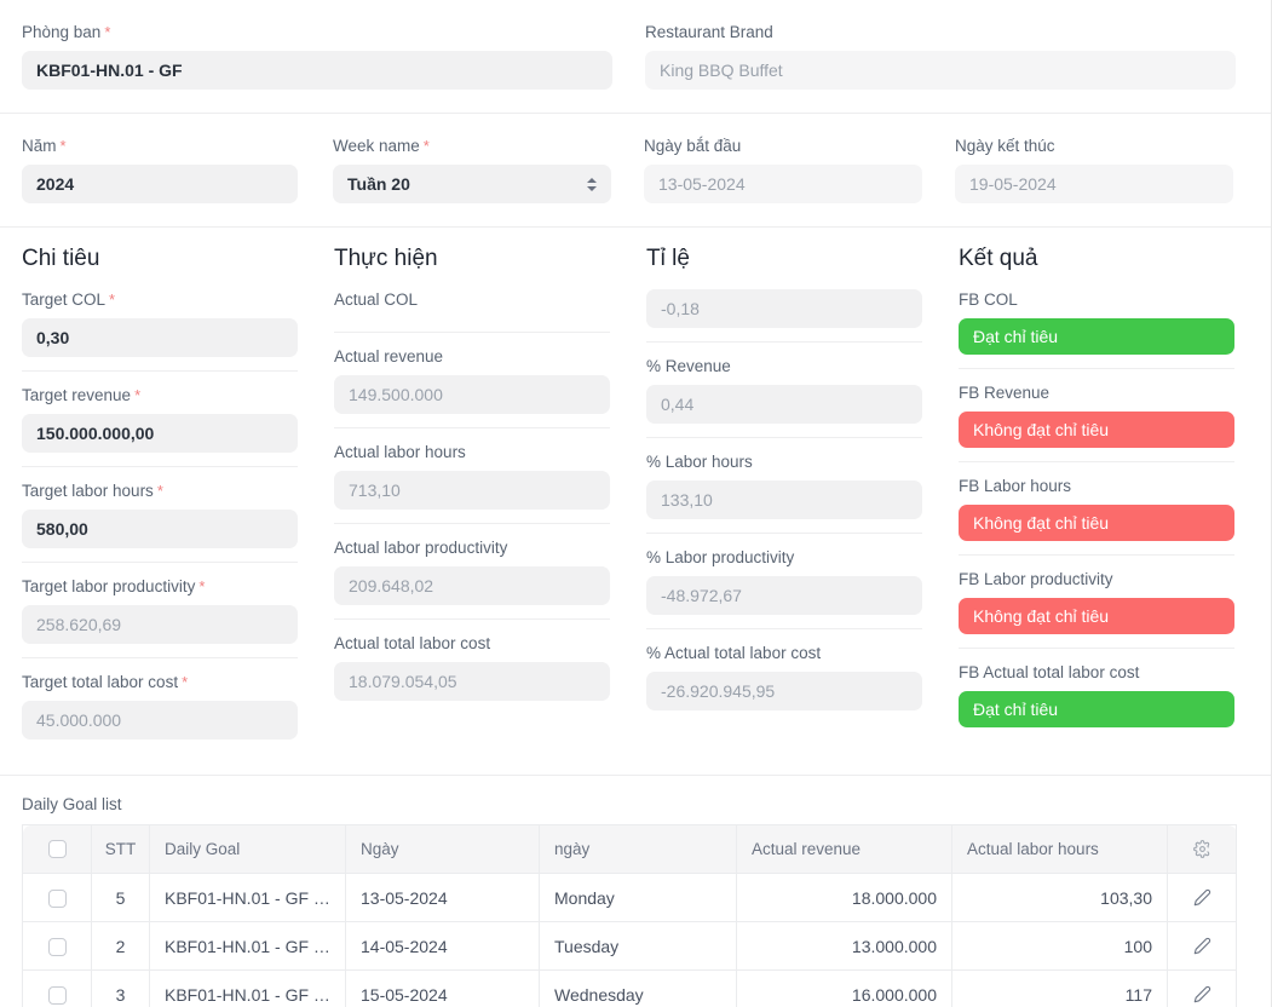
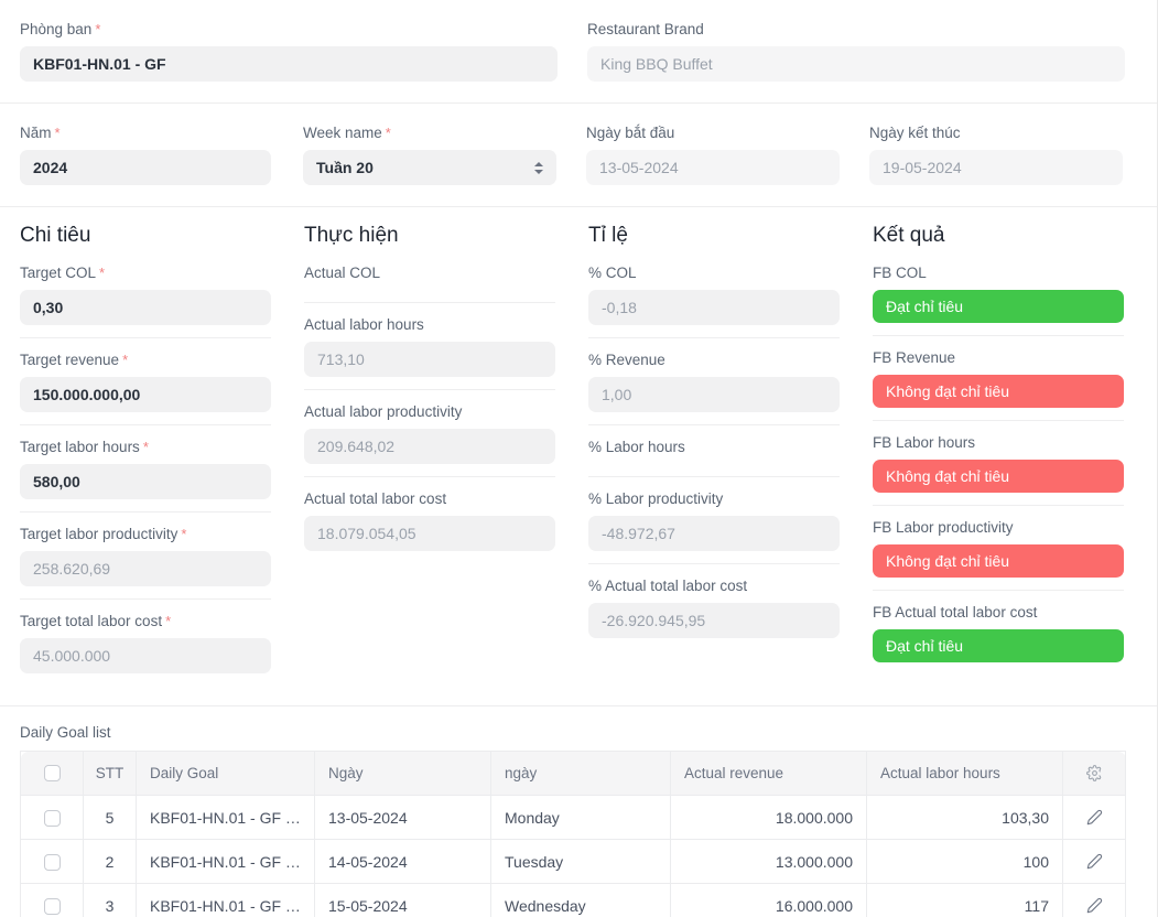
  Phòng ban *
  KBF01-HN.01 - GF
  Restaurant Brand
  King BBQ Buffet
  Năm *
  2024
  Week name *
  Tuần 20
  Ngày bắt đầu
  13-05-2024
  Ngày kết thúc
  19-05-2024
  Chi tiêu
  Target COL *
  0,30
  Target revenue *
  150.000.000,00
  Target labor hours *
  580,00
  Target labor productivity *
  258.620,69
  Target total labor cost *
  45.000.000
  Thực hiện
  Actual COL
- Actual revenue
- 149.500.000
  Actual labor hours
  713,10
  Actual labor productivity
  209.648,02
  Actual total labor cost
  18.079.054,05
  Tỉ lệ
+ % COL
  -0,18
  % Revenue
- 0,44
+ 1,00
  % Labor hours
- 133,10
  % Labor productivity
  -48.972,67
  % Actual total labor cost
  -26.920.945,95
  Kết quả
  FB COL
  Đạt chỉ tiêu
  FB Revenue
  Không đạt chỉ tiêu
  FB Labor hours
  Không đạt chỉ tiêu
  FB Labor productivity
  Không đạt chỉ tiêu
  FB Actual total labor cost
  Đạt chỉ tiêu
  Daily Goal list
  	STT	Daily Goal	Ngày	ngày	Actual revenue	Actual labor hours
  	5	KBF01-HN.01 - GF - 2...	13-05-2024	Monday	18.000.000	103,30
  	2	KBF01-HN.01 - GF - 2...	14-05-2024	Tuesday	13.000.000	100
  	3	KBF01-HN.01 - GF - 2...	15-05-2024	Wednesday	16.000.000	117
